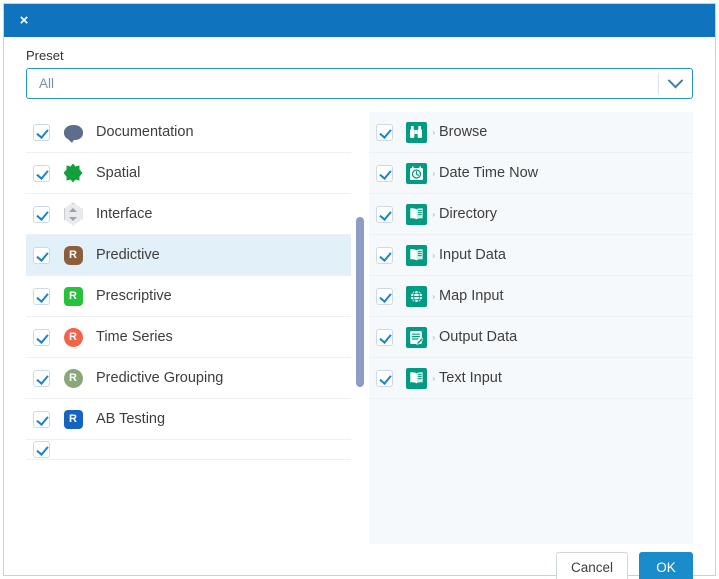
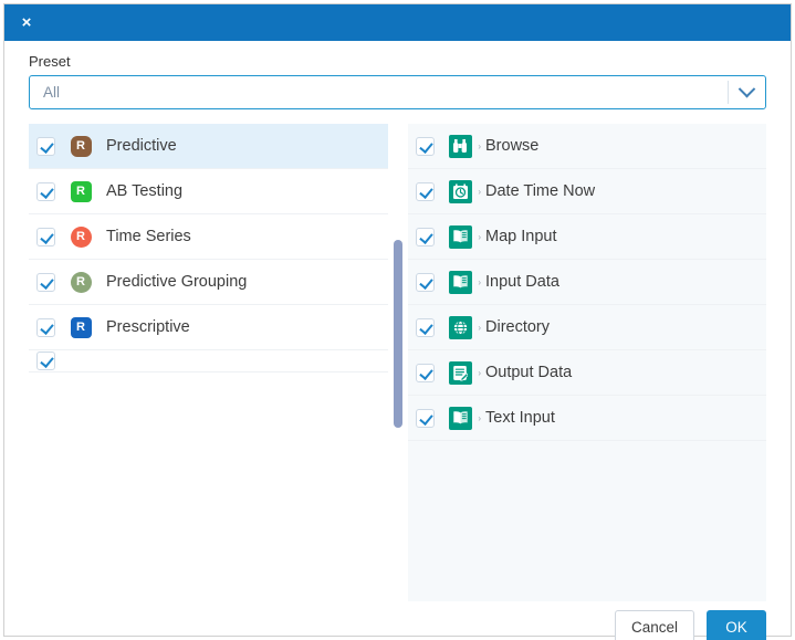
  ×
  Preset
  All
- Documentation
- Spatial
- Interface
  R
  Predictive
  R
- Prescriptive
+ AB Testing
  R
  Time Series
  R
  Predictive Grouping
  R
- AB Testing
+ Prescriptive
  ›
  Browse
  ›
  Date Time Now
  ›
- Directory
+ Map Input
  ›
  Input Data
  ›
- Map Input
+ Directory
  ›
  Output Data
  ›
  Text Input
  Cancel
  OK
